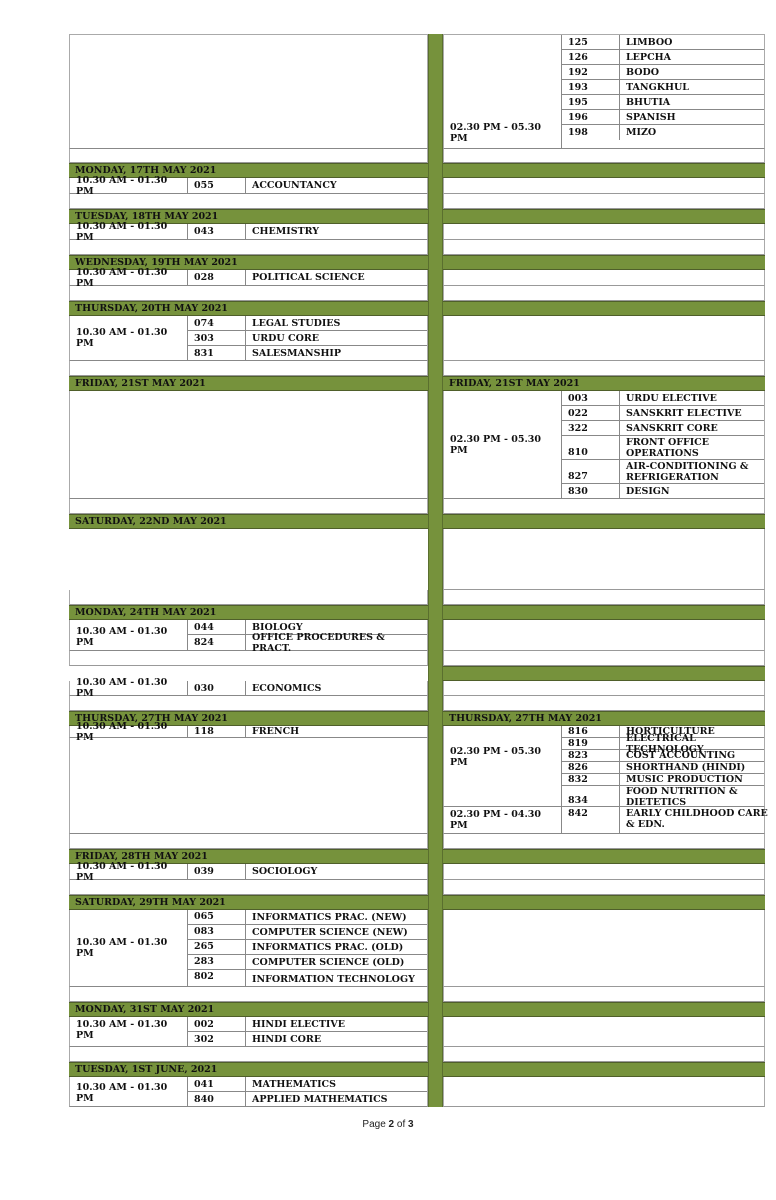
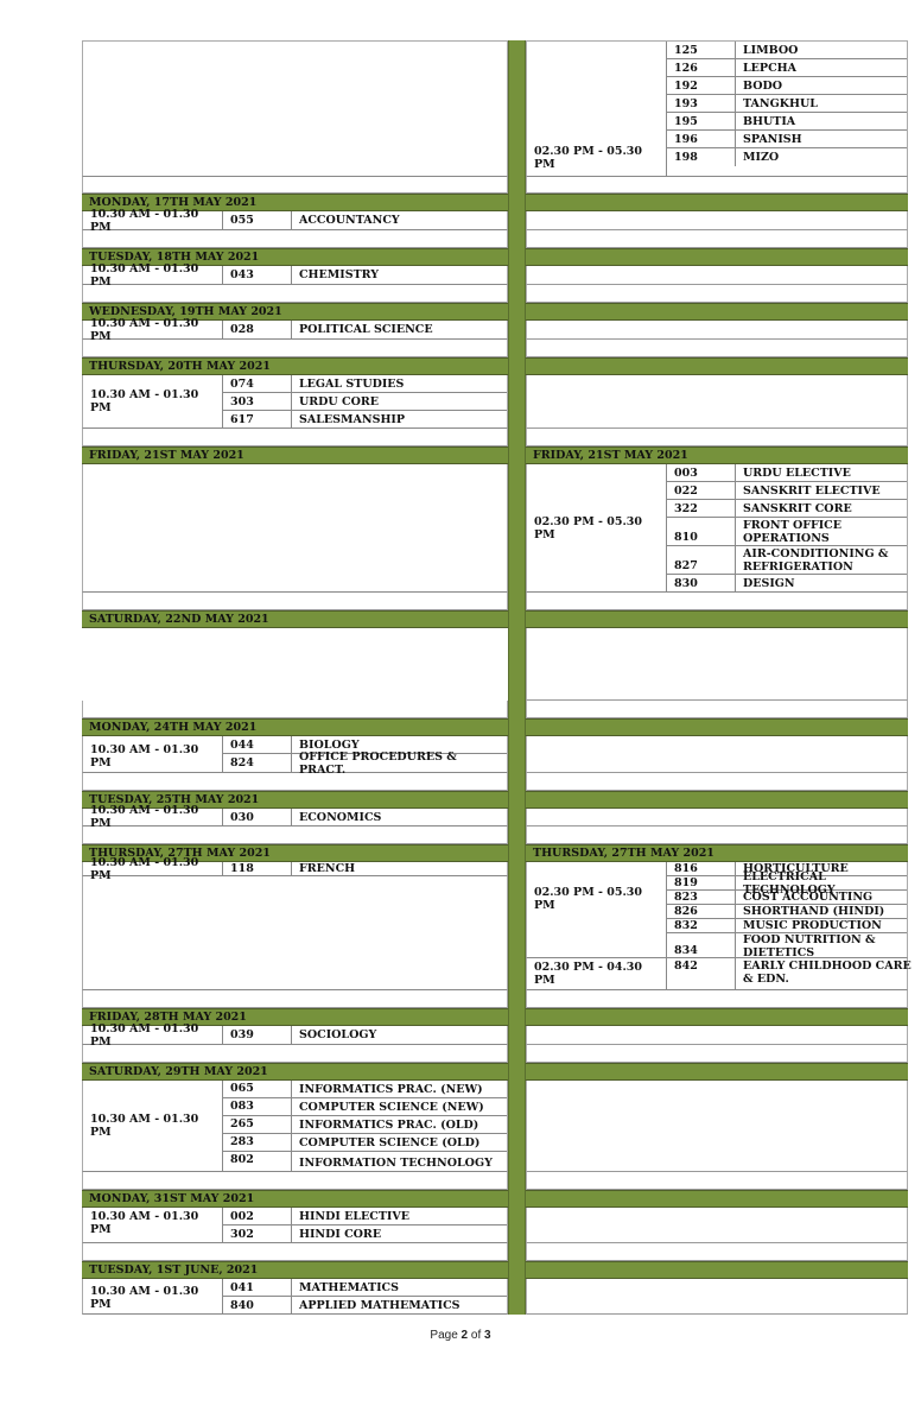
  MONDAY, 17TH MAY 2021
  10.30 AM - 01.30 PM
  055
  ACCOUNTANCY
  TUESDAY, 18TH MAY 2021
  10.30 AM - 01.30 PM
  043
  CHEMISTRY
  WEDNESDAY, 19TH MAY 2021
  10.30 AM - 01.30 PM
  028
  POLITICAL SCIENCE
  THURSDAY, 20TH MAY 2021
  10.30 AM - 01.30 PM
  074
  LEGAL STUDIES
  303
  URDU CORE
- 831
+ 617
  SALESMANSHIP
  FRIDAY, 21ST MAY 2021
  SATURDAY, 22ND MAY 2021
  MONDAY, 24TH MAY 2021
  10.30 AM - 01.30 PM
  044
  BIOLOGY
  824
  OFFICE PROCEDURES & PRACT.
+ TUESDAY, 25TH MAY 2021
  10.30 AM - 01.30 PM
  030
  ECONOMICS
  THURSDAY, 27TH MAY 2021
  10.30 AM - 01.30 PM
  118
  FRENCH
  FRIDAY, 28TH MAY 2021
  10.30 AM - 01.30 PM
  039
  SOCIOLOGY
  SATURDAY, 29TH MAY 2021
  10.30 AM - 01.30 PM
  065
  INFORMATICS PRAC. (NEW)
  083
  COMPUTER SCIENCE (NEW)
  265
  INFORMATICS PRAC. (OLD)
  283
  COMPUTER SCIENCE (OLD)
  802
  INFORMATION TECHNOLOGY
  MONDAY, 31ST MAY 2021
  10.30 AM - 01.30 PM
  002
  HINDI ELECTIVE
  302
  HINDI CORE
  TUESDAY, 1ST JUNE, 2021
  10.30 AM - 01.30 PM
  041
  MATHEMATICS
  840
  APPLIED MATHEMATICS
  02.30 PM - 05.30 PM
  125
  LIMBOO
  126
  LEPCHA
  192
  BODO
  193
  TANGKHUL
  195
  BHUTIA
  196
  SPANISH
  198
  MIZO
  FRIDAY, 21ST MAY 2021
  02.30 PM - 05.30 PM
  003
  URDU ELECTIVE
  022
  SANSKRIT ELECTIVE
  322
  SANSKRIT CORE
  810
  FRONT OFFICE OPERATIONS
  827
  AIR-CONDITIONING & REFRIGERATION
  830
  DESIGN
  THURSDAY, 27TH MAY 2021
  02.30 PM - 05.30 PM
  816
  HORTICULTURE
  819
  ELECTRICAL TECHNOLOGY
  823
  COST ACCOUNTING
  826
  SHORTHAND (HINDI)
  832
  MUSIC PRODUCTION
  834
  FOOD NUTRITION & DIETETICS
  02.30 PM - 04.30 PM
  842
  EARLY CHILDHOOD CARE & EDN.
  Page 2 of 3
